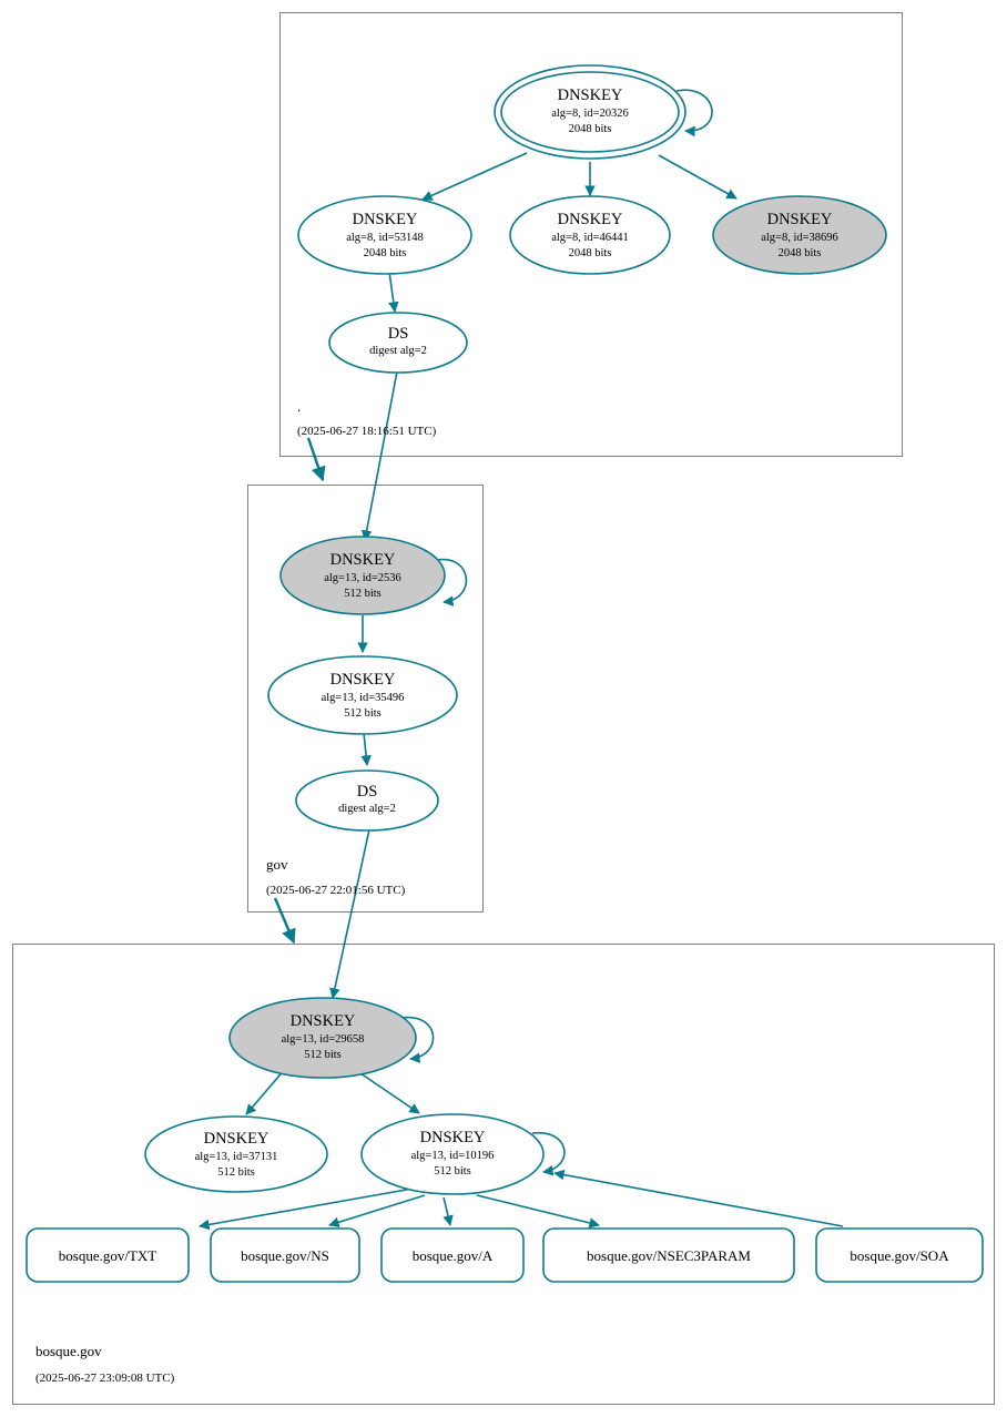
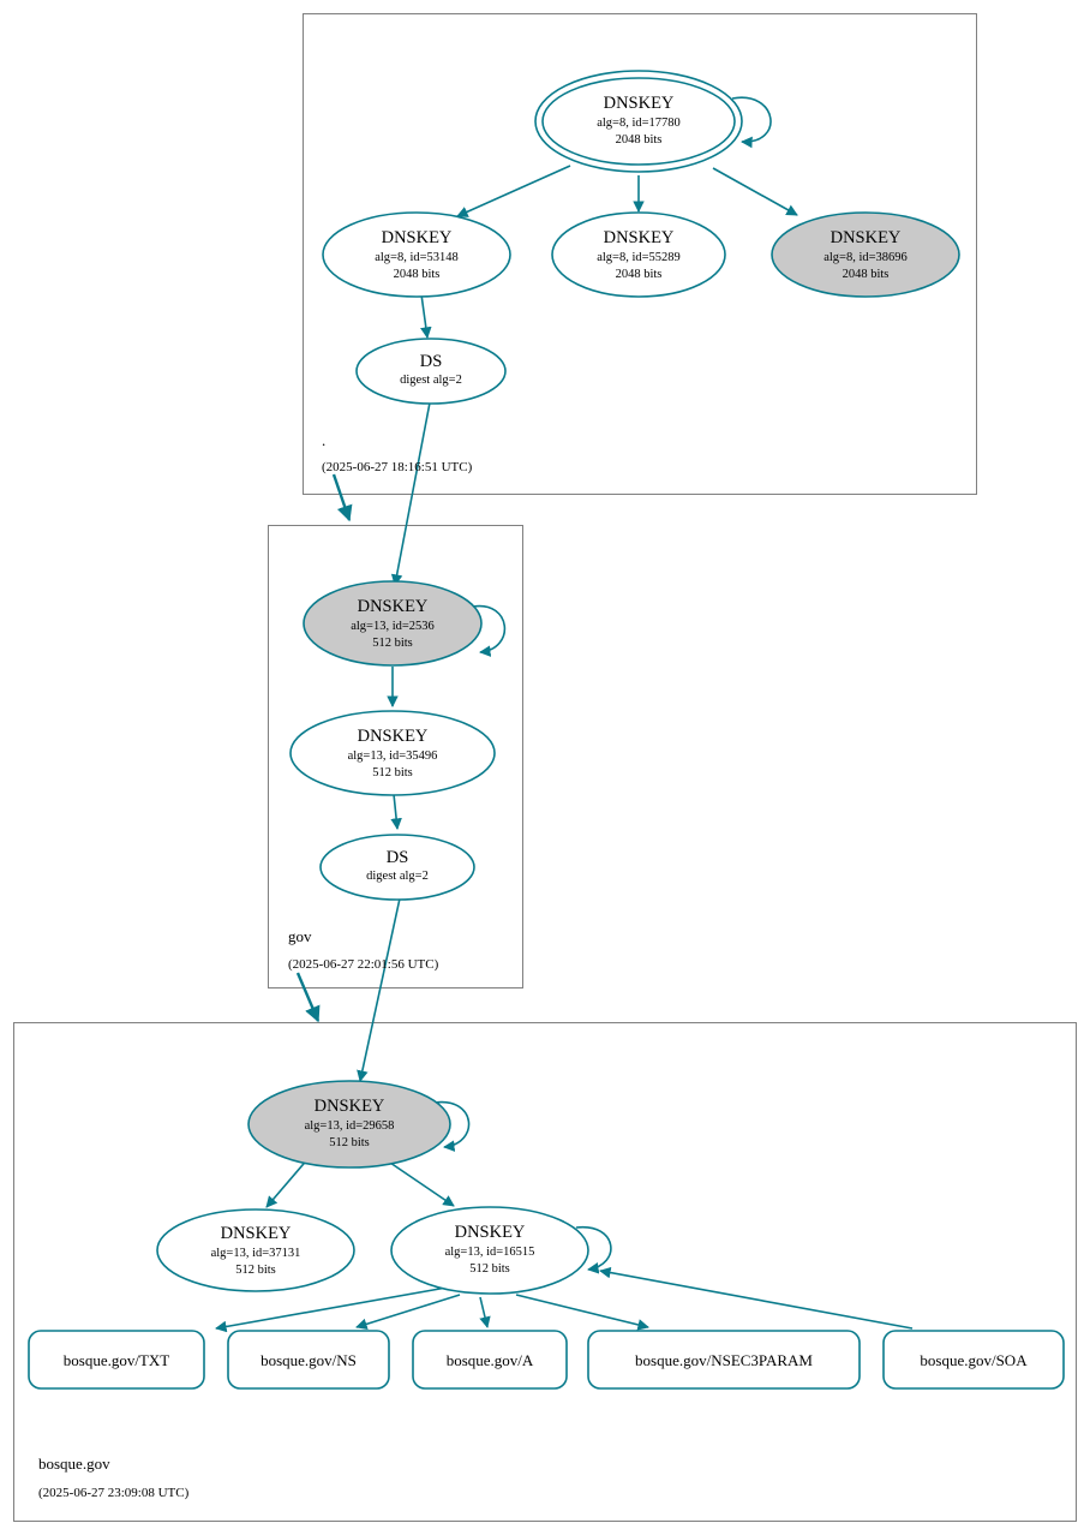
  DNSKEY
- alg=8, id=20326
+ alg=8, id=17780
  2048 bits
  DNSKEY
  alg=8, id=53148
  2048 bits
  DNSKEY
- alg=8, id=46441
+ alg=8, id=55289
  2048 bits
  DNSKEY
  alg=8, id=38696
  2048 bits
  DS
  digest alg=2
  .
  (2025-06-27 18:16:51 UTC)
  DNSKEY
  alg=13, id=2536
  512 bits
  DNSKEY
  alg=13, id=35496
  512 bits
  DS
  digest alg=2
  gov
  (2025-06-27 22:01:56 UTC)
  DNSKEY
  alg=13, id=29658
  512 bits
  DNSKEY
  alg=13, id=37131
  512 bits
  DNSKEY
- alg=13, id=10196
+ alg=13, id=16515
  512 bits
  bosque.gov/TXT
  bosque.gov/NS
  bosque.gov/A
  bosque.gov/NSEC3PARAM
  bosque.gov/SOA
  bosque.gov
  (2025-06-27 23:09:08 UTC)
